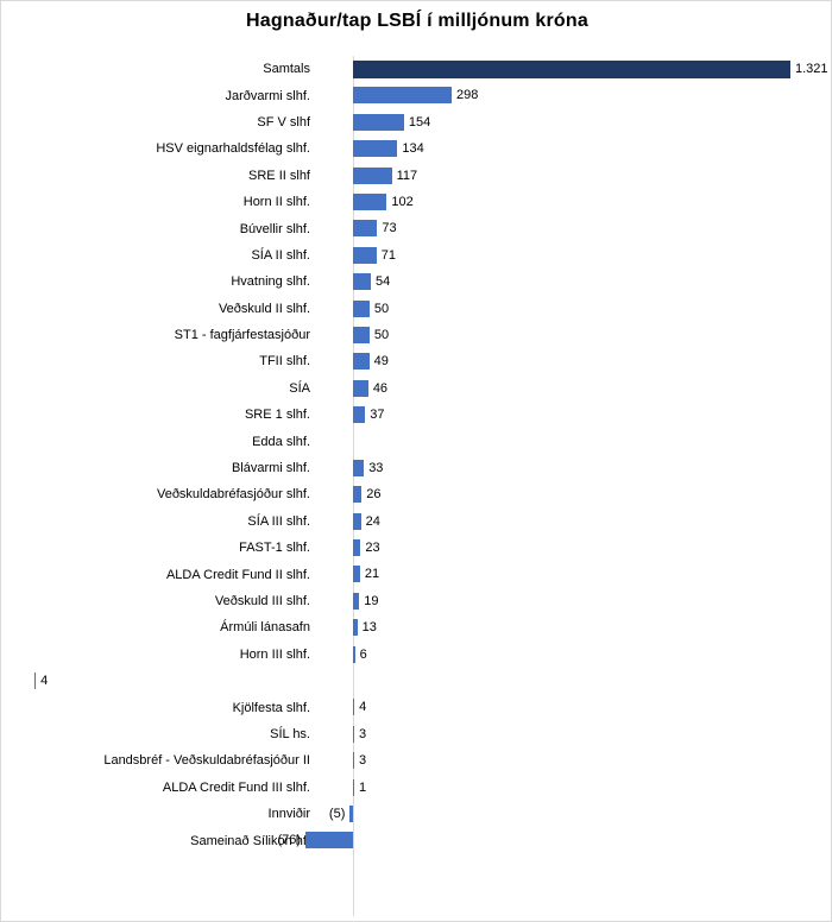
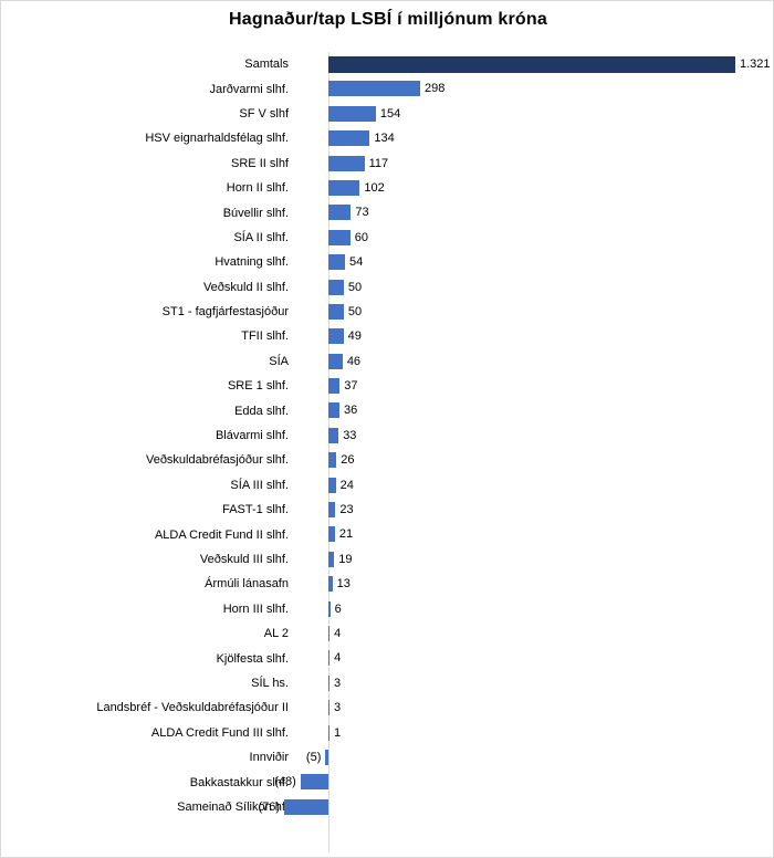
  Hagnaður/tap LSBÍ í milljónum króna
  Samtals
  1.321
  Jarðvarmi slhf.
  298
  SF V slhf
  154
  HSV eignarhaldsfélag slhf.
  134
  SRE II slhf
  117
  Horn II slhf.
  102
  Búvellir slhf.
  73
  SÍA II slhf.
- 71
+ 60
  Hvatning slhf.
  54
  Veðskuld II slhf.
  50
  ST1 - fagfjárfestasjóður
  50
  TFII slhf.
  49
  SÍA
  46
  SRE 1 slhf.
  37
  Edda slhf.
+ 36
  Blávarmi slhf.
  33
  Veðskuldabréfasjóður slhf.
  26
  SÍA III slhf.
  24
  FAST-1 slhf.
  23
  ALDA Credit Fund II slhf.
  21
  Veðskuld III slhf.
  19
  Ármúli lánasafn
  13
  Horn III slhf.
  6
+ AL 2
  4
  Kjölfesta slhf.
  4
  SÍL hs.
  3
  Landsbréf - Veðskuldabréfasjóður II
  3
  ALDA Credit Fund III slhf.
  1
  Innviðir
  (5)
+ Bakkastakkur slhf.
+ (48)
  Sameinað Sílikon h
  (76)
